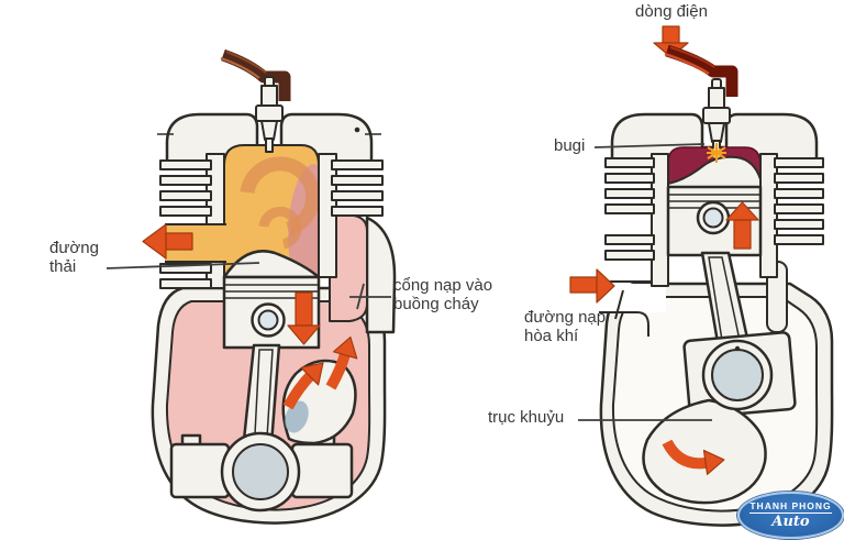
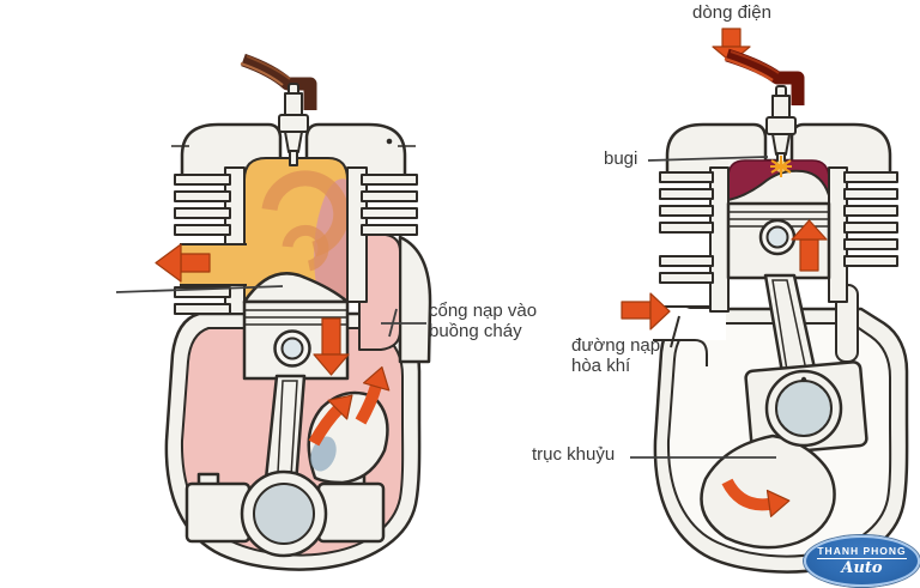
- đường
- thải
  cổng nạp vào
  buồng cháy
  dòng điện
  bugi
  đường nạp
  hòa khí
  trục khuỷu
  THANH PHONG
  Auto
